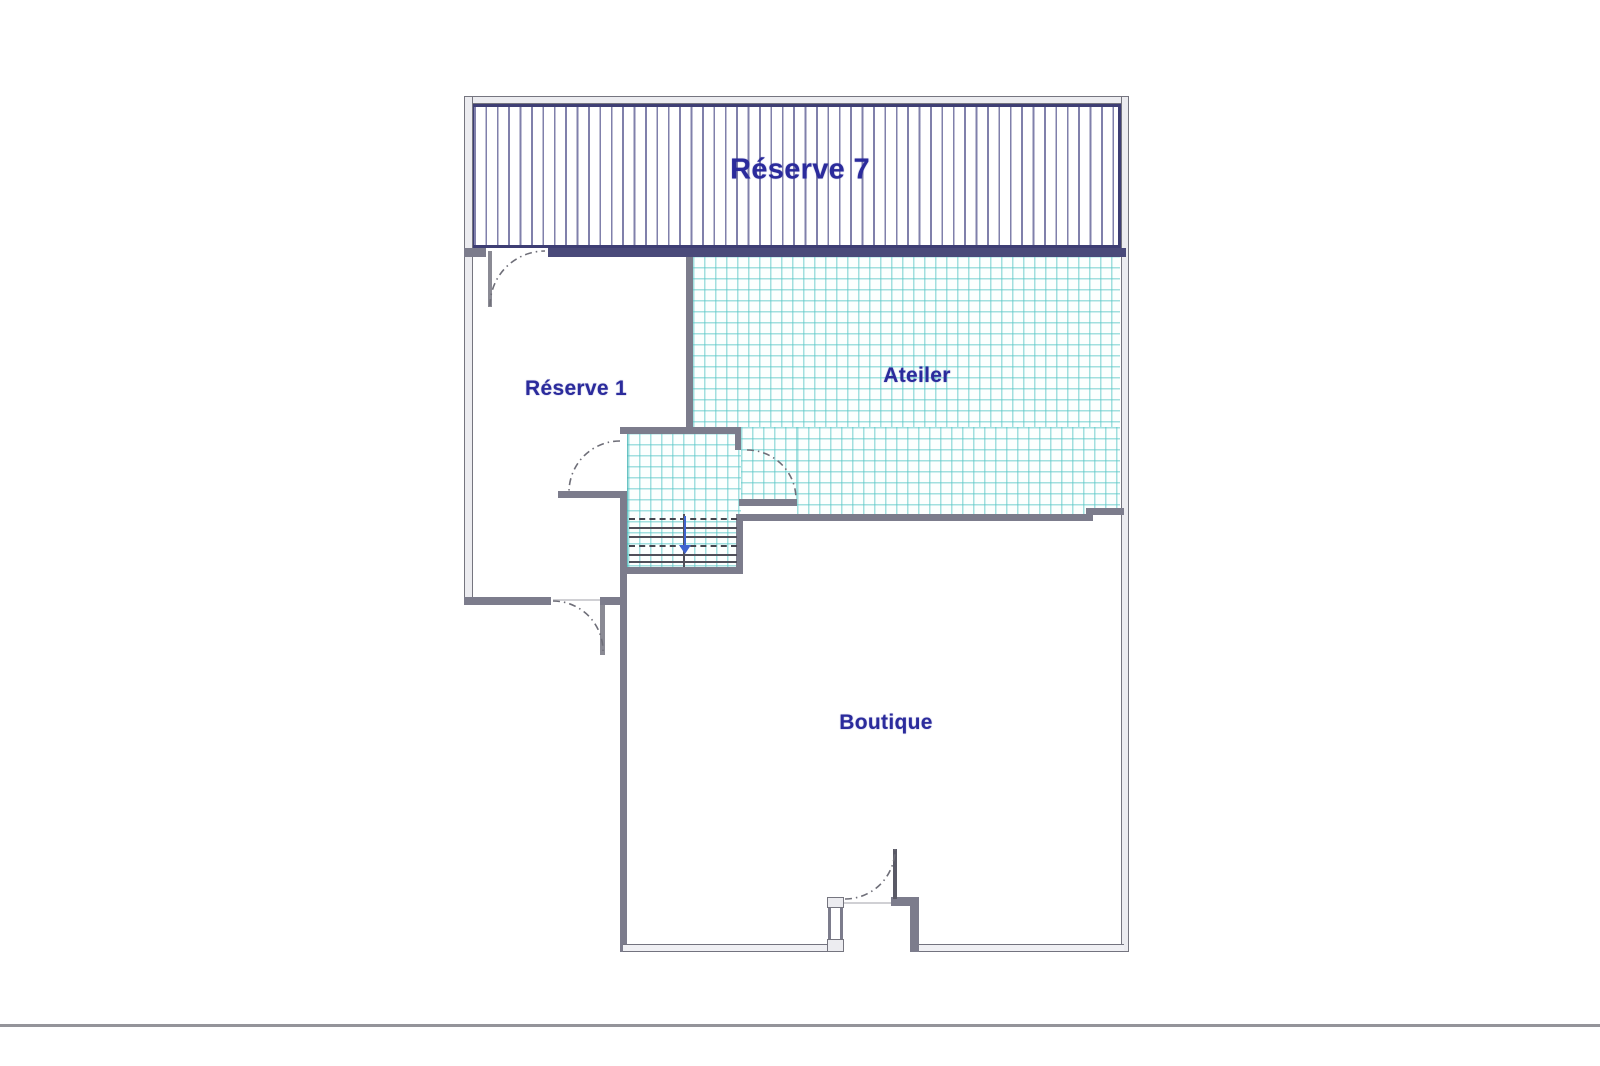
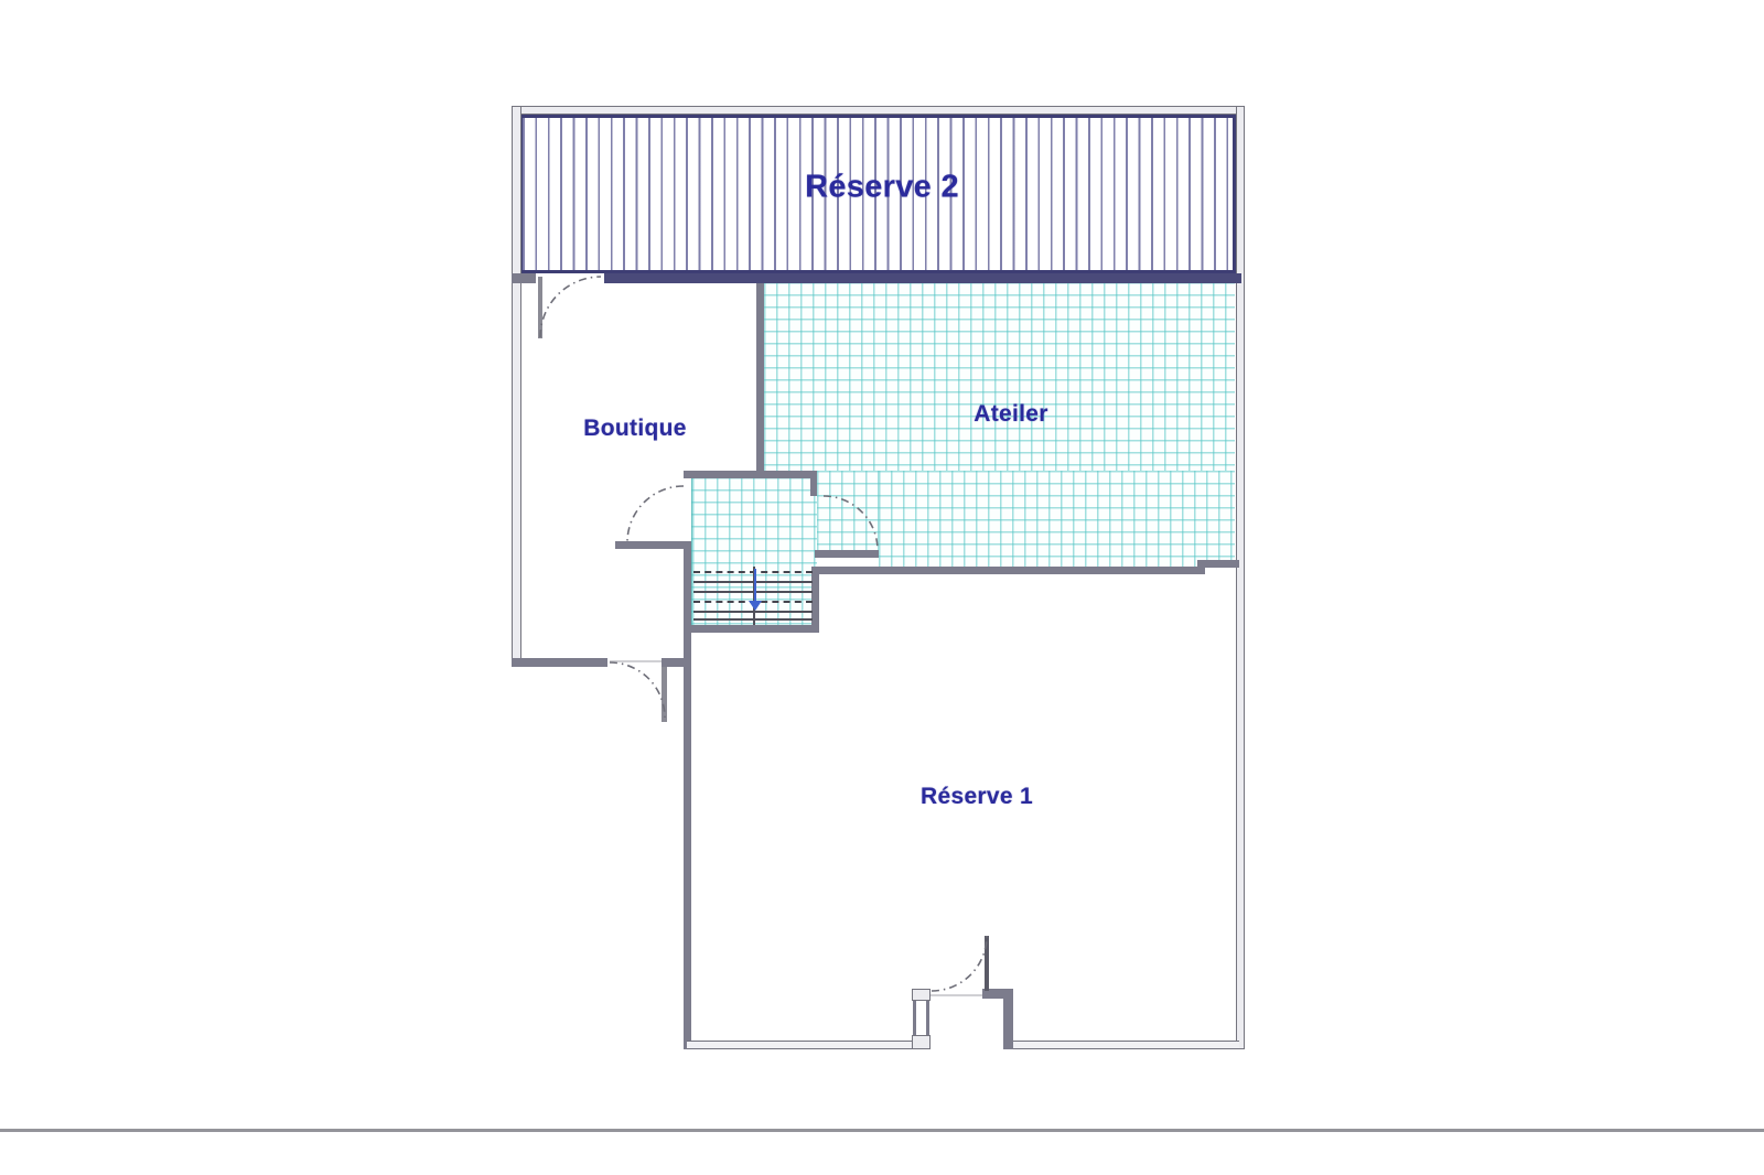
- Réserve 7
+ Réserve 2
- Réserve 1
+ Boutique
  Ateiler
- Boutique
+ Réserve 1
